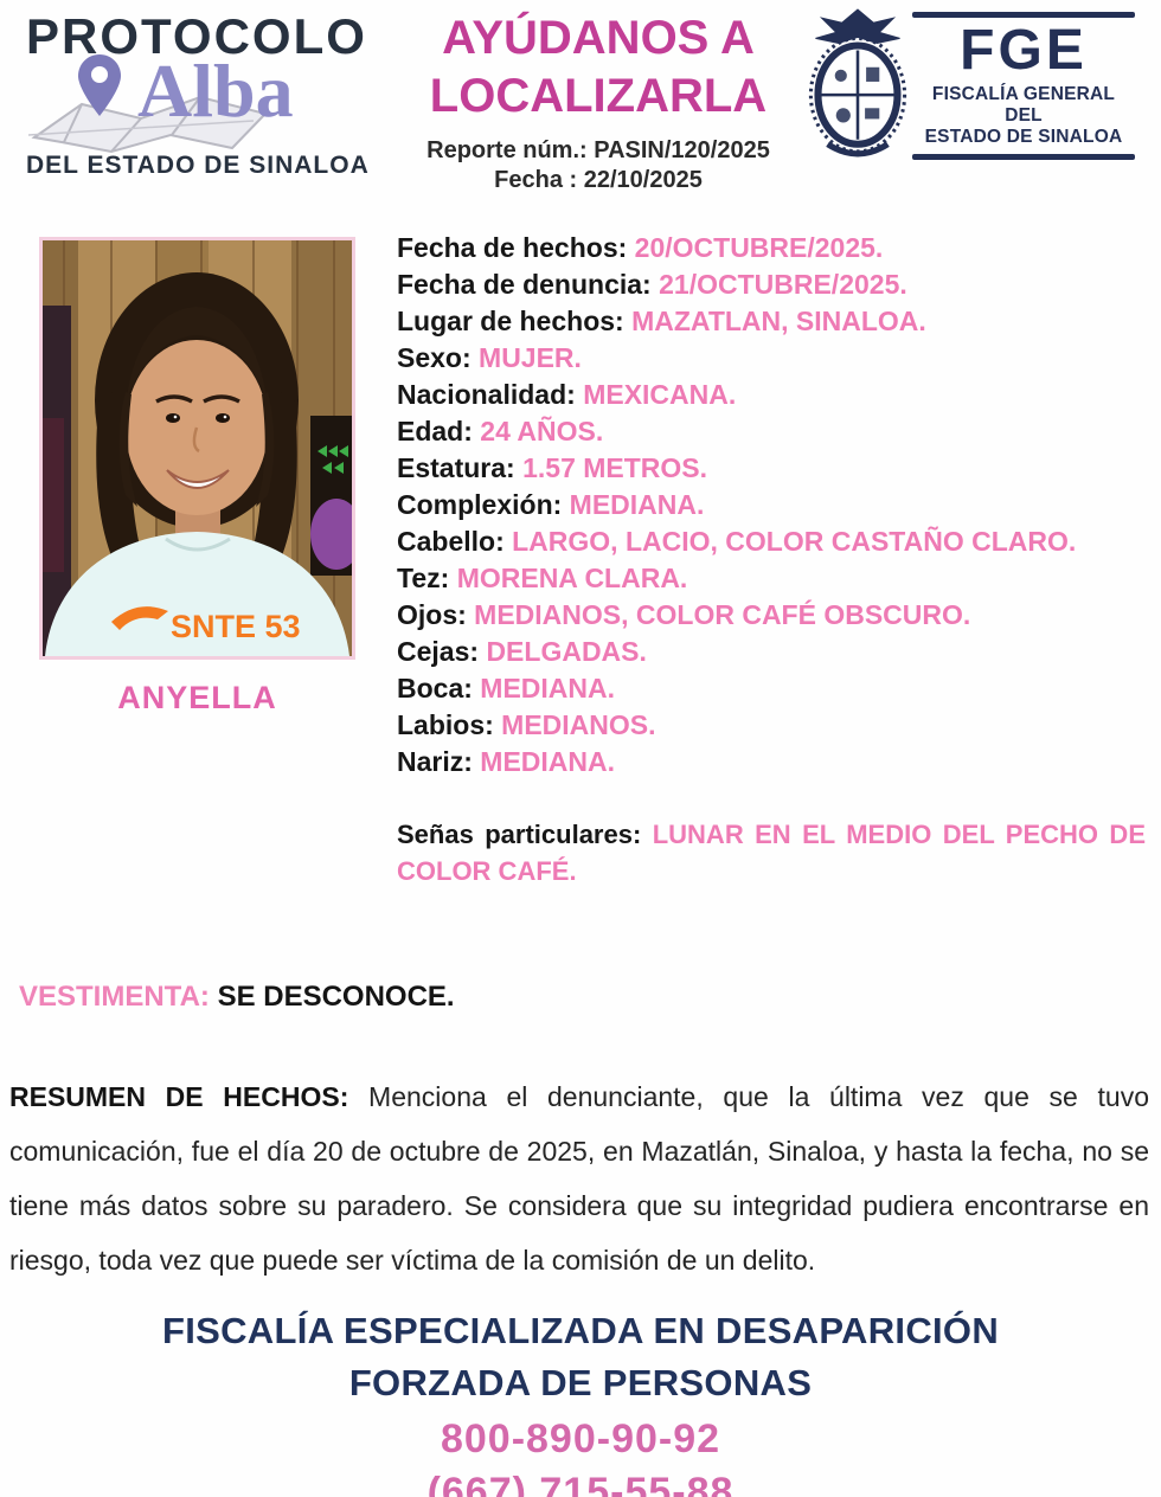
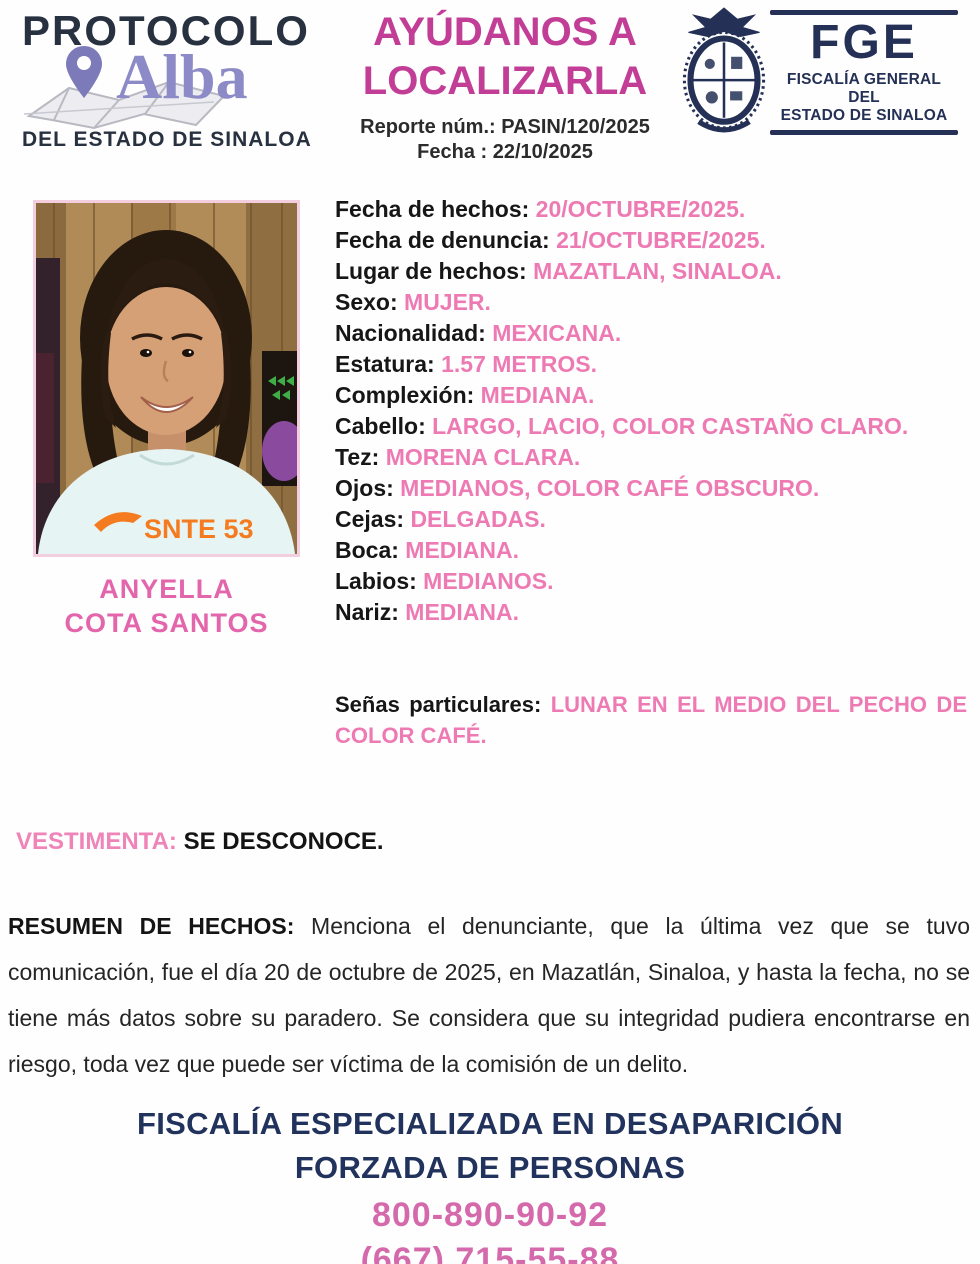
  PROTOCOLO
  Alba
  DEL ESTADO DE SINALOA
  AYÚDANOS A
  LOCALIZARLA
  Reporte núm.: PASIN/120/2025
  Fecha : 22/10/2025
  FGE
  FISCALÍA GENERAL DEL
  ESTADO DE SINALOA
  SNTE 53
  ANYELLA
+ COTA SANTOS
  Fecha de hechos: 20/OCTUBRE/2025.
  Fecha de denuncia: 21/OCTUBRE/2025.
  Lugar de hechos: MAZATLAN, SINALOA.
  Sexo: MUJER.
  Nacionalidad: MEXICANA.
- Edad: 24 AÑOS.
  Estatura: 1.57 METROS.
  Complexión: MEDIANA.
  Cabello: LARGO, LACIO, COLOR CASTAÑO CLARO.
  Tez: MORENA CLARA.
  Ojos: MEDIANOS, COLOR CAFÉ OBSCURO.
  Cejas: DELGADAS.
  Boca: MEDIANA.
  Labios: MEDIANOS.
  Nariz: MEDIANA.
  Señas particulares: LUNAR EN EL MEDIO DEL PECHO DE COLOR CAFÉ.
  VESTIMENTA: SE DESCONOCE.
  RESUMEN DE HECHOS: Menciona el denunciante, que la última vez que se tuvo comunicación, fue el día 20 de octubre de 2025, en Mazatlán, Sinaloa, y hasta la fecha, no se tiene más datos sobre su paradero. Se considera que su integridad pudiera encontrarse en riesgo, toda vez que puede ser víctima de la comisión de un delito.
  FISCALÍA ESPECIALIZADA EN DESAPARICIÓN
  FORZADA DE PERSONAS
  800-890-90-92
  (667) 715-55-88
